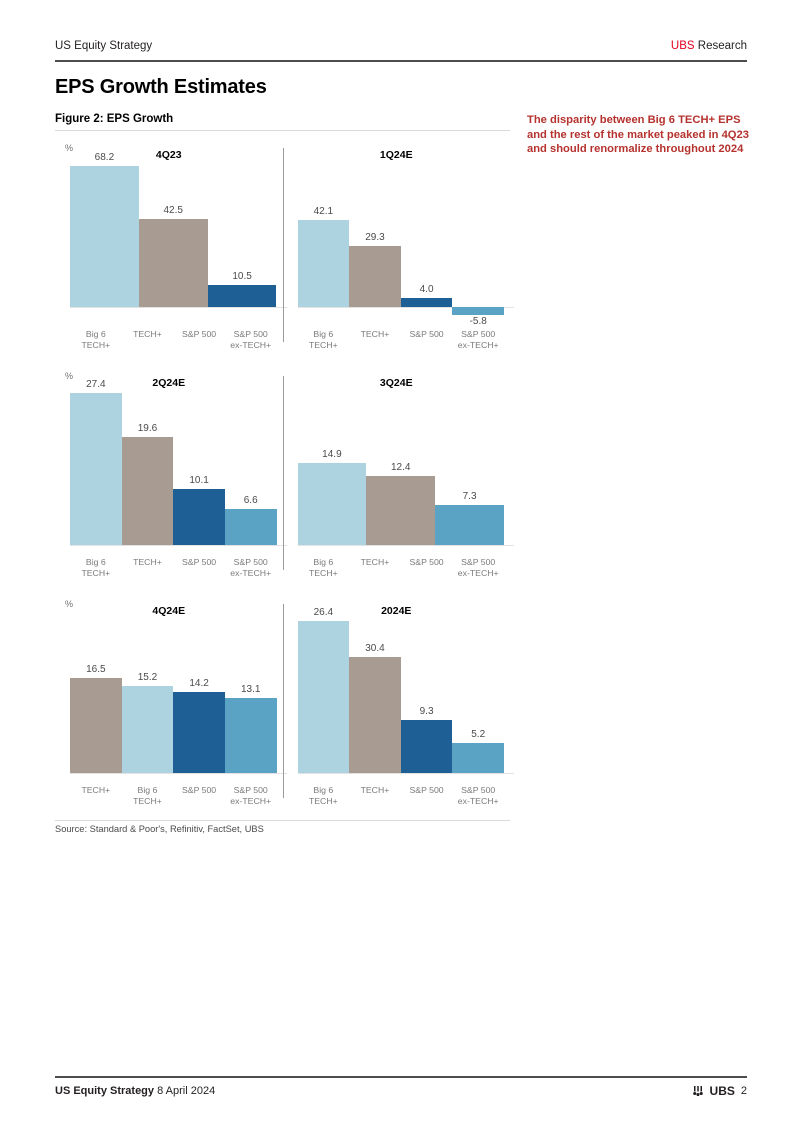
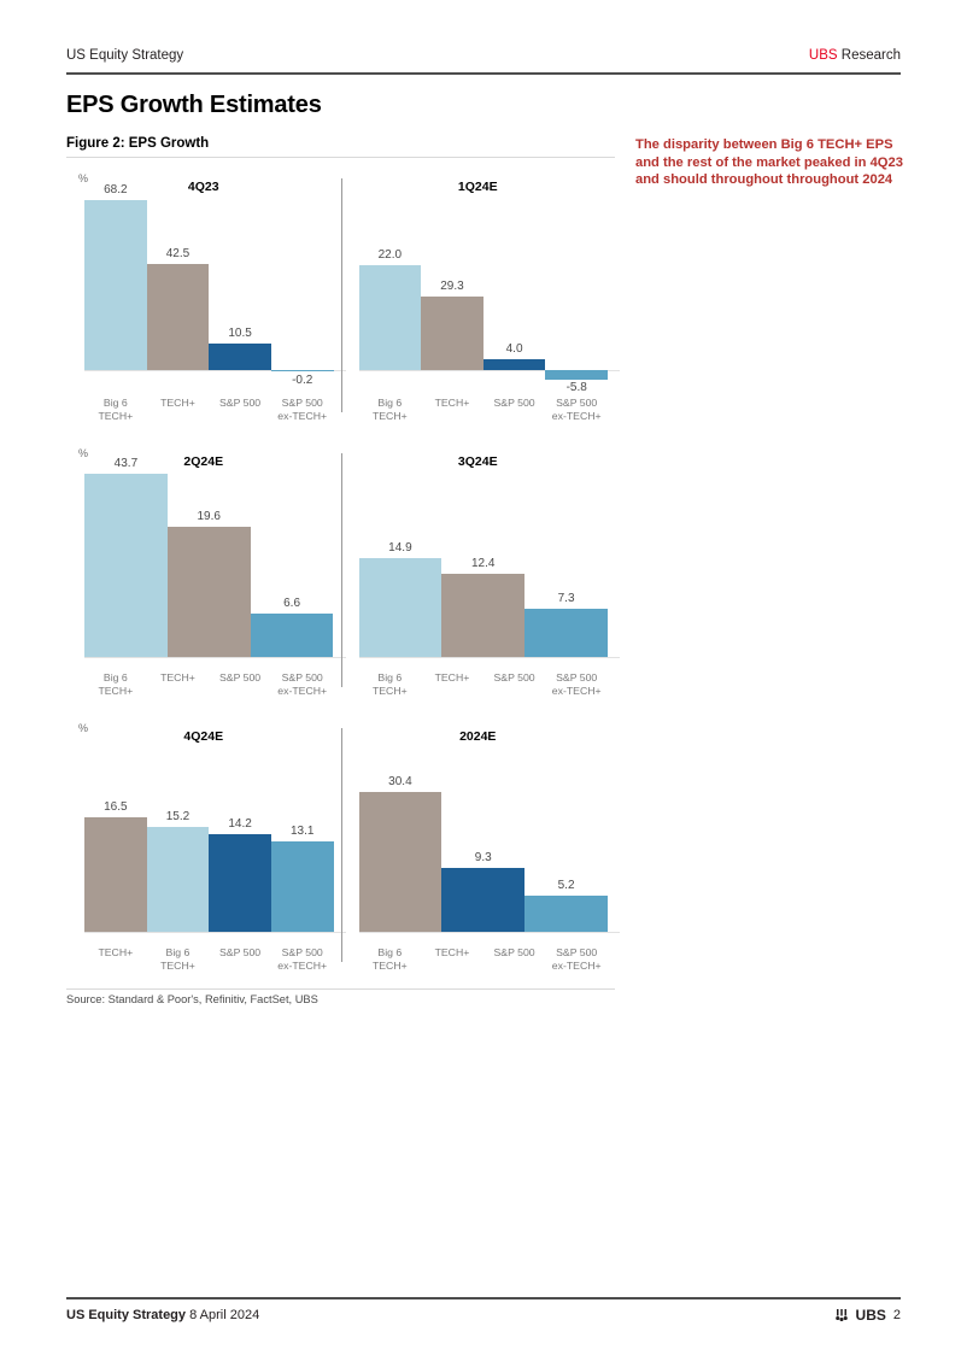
  US Equity Strategy
  UBS Research
  EPS Growth Estimates
  Figure 2: EPS Growth
- The disparity between Big 6 TECH+ EPS and the rest of the market peaked in 4Q23 and should renormalize throughout 2024
+ The disparity between Big 6 TECH+ EPS and the rest of the market peaked in 4Q23 and should throughout throughout 2024
  %
  4Q23
  68.2
  42.5
  10.5
+ -0.2
  Big 6
  TECH+
  TECH+
  S&P 500
  S&P 500
  ex-TECH+
  1Q24E
- 42.1
+ 22.0
  29.3
  4.0
  -5.8
  Big 6
  TECH+
  TECH+
  S&P 500
  S&P 500
  ex-TECH+
  %
  2Q24E
- 27.4
+ 43.7
  19.6
- 10.1
  6.6
  Big 6
  TECH+
  TECH+
  S&P 500
  S&P 500
  ex-TECH+
  3Q24E
  14.9
  12.4
  7.3
  Big 6
  TECH+
  TECH+
  S&P 500
  S&P 500
  ex-TECH+
  %
  4Q24E
  16.5
  15.2
  14.2
  13.1
  TECH+
  Big 6
  TECH+
  S&P 500
  S&P 500
  ex-TECH+
  2024E
- 26.4
  30.4
  9.3
  5.2
  Big 6
  TECH+
  TECH+
  S&P 500
  S&P 500
  ex-TECH+
  Source: Standard & Poor's, Refinitiv, FactSet, UBS
  US Equity Strategy 8 April 2024
  UBS
  2
